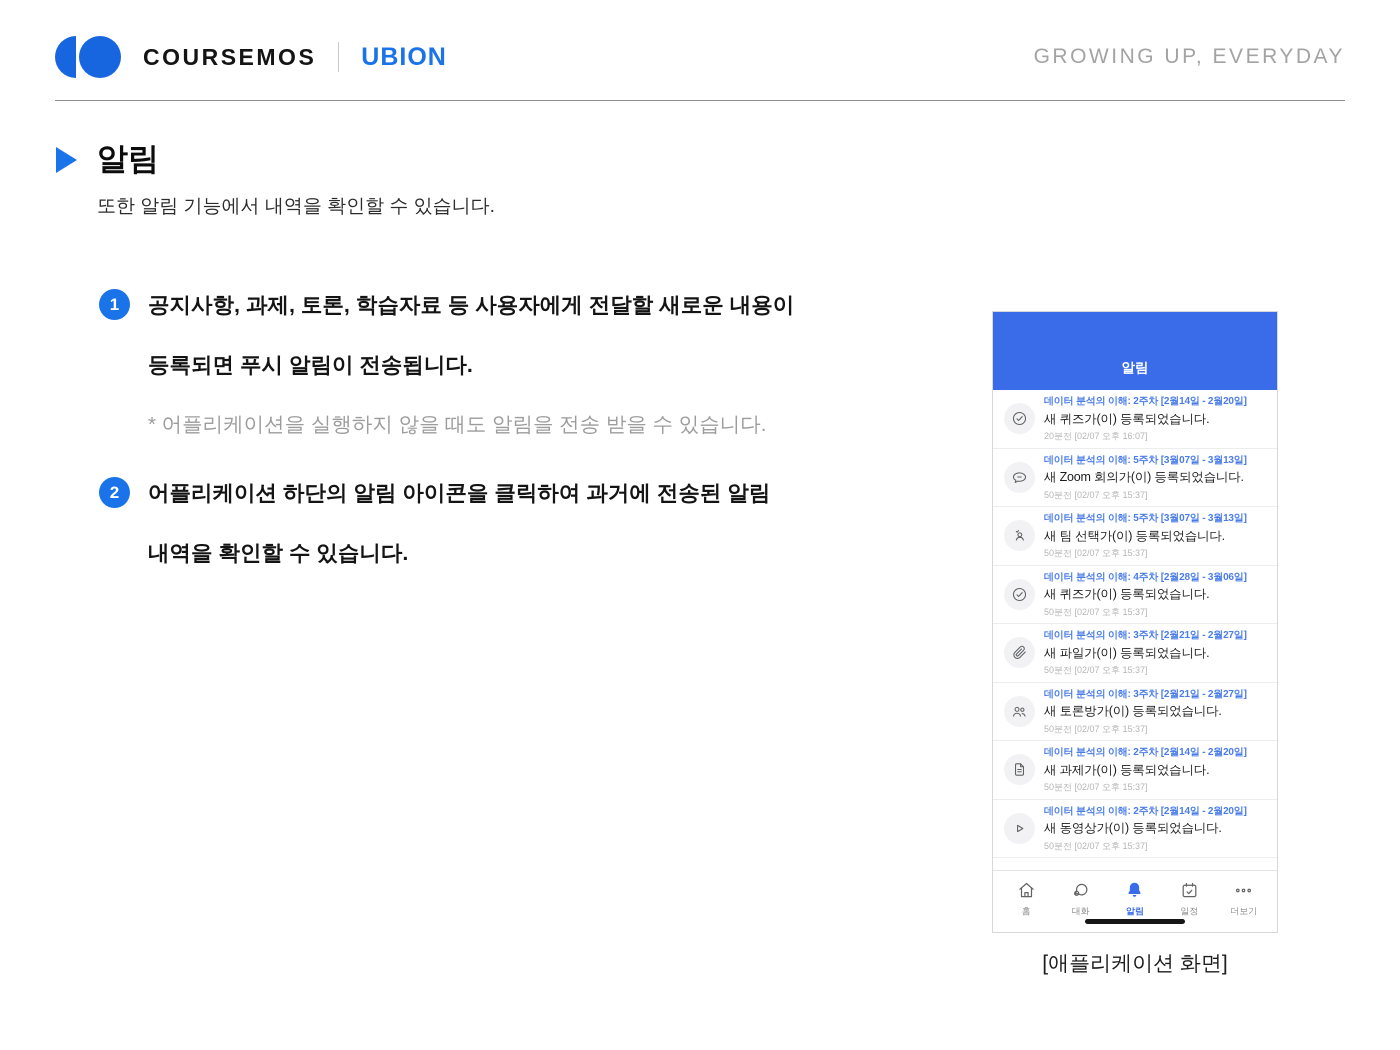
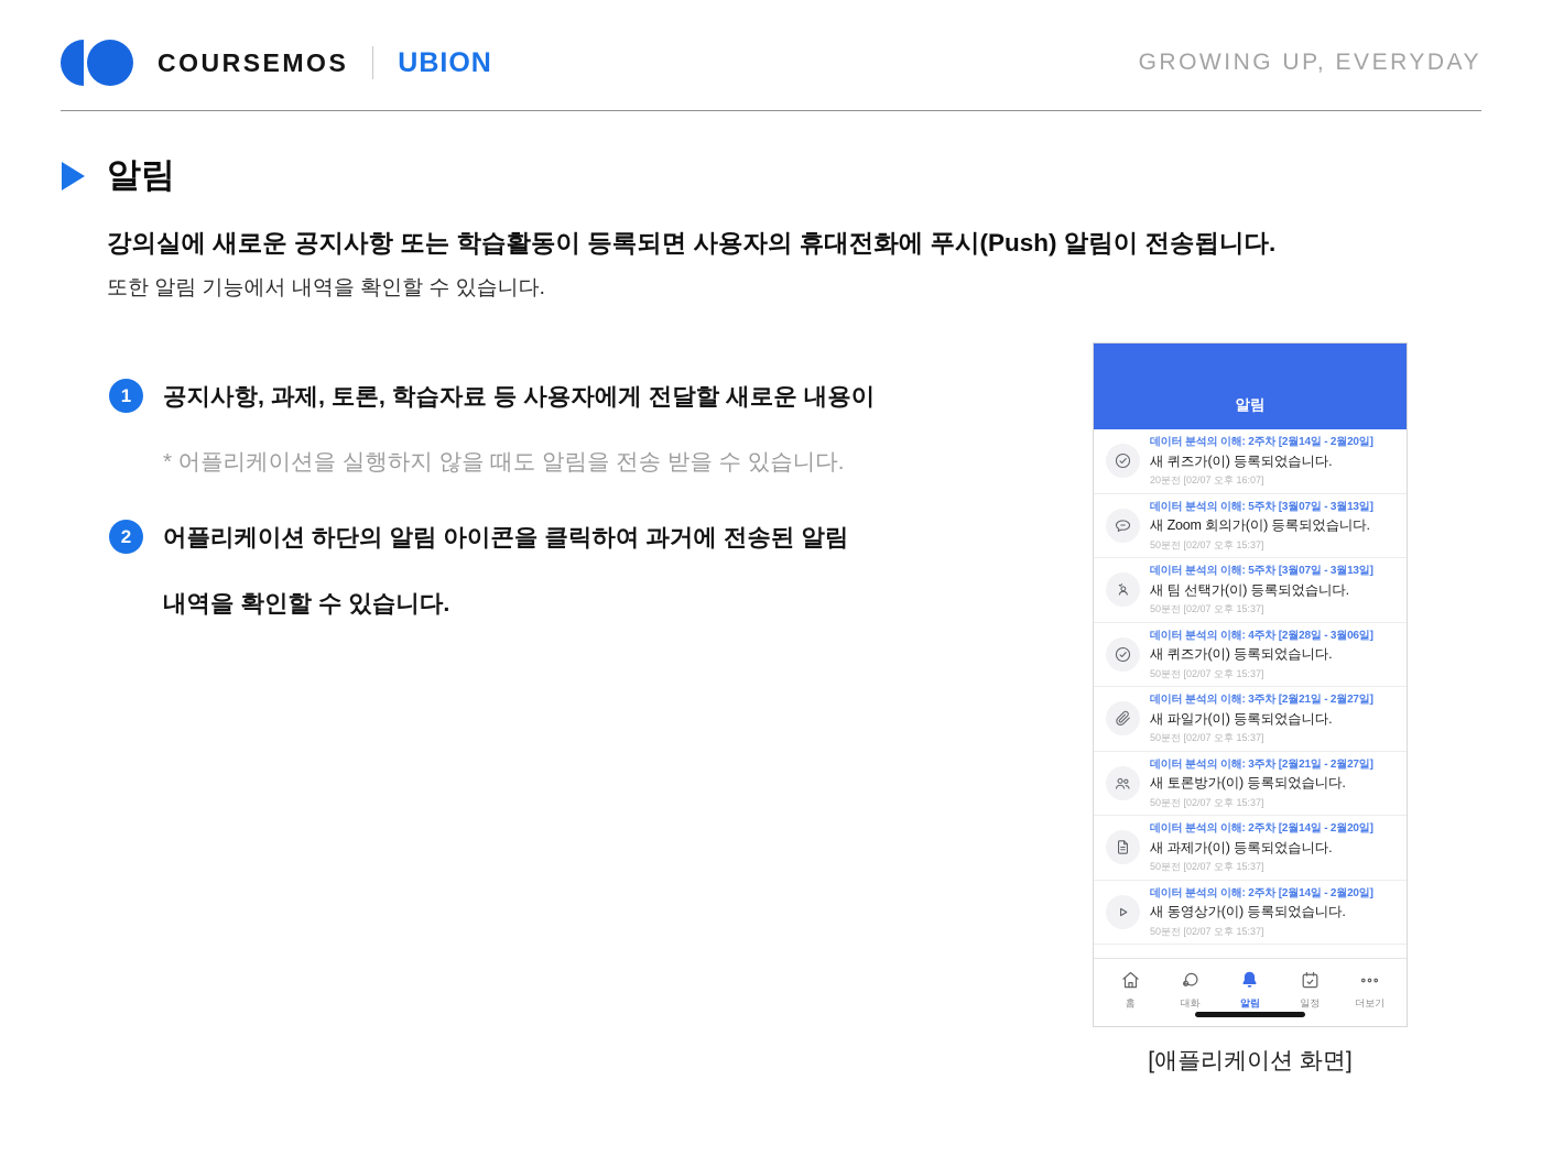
  COURSEMOS
  UBION
  GROWING UP, EVERYDAY
  알림
+ 강의실에 새로운 공지사항 또는 학습활동이 등록되면 사용자의 휴대전화에 푸시(Push) 알림이 전송됩니다.
  또한 알림 기능에서 내역을 확인할 수 있습니다.
  1
  공지사항, 과제, 토론, 학습자료 등 사용자에게 전달할 새로운 내용이
- 등록되면 푸시 알림이 전송됩니다.
  * 어플리케이션을 실행하지 않을 때도 알림을 전송 받을 수 있습니다.
  2
  어플리케이션 하단의 알림 아이콘을 클릭하여 과거에 전송된 알림
  내역을 확인할 수 있습니다.
  알림
  데이터 분석의 이해: 2주차 [2월14일 - 2월20일]
  새 퀴즈가(이) 등록되었습니다.
  20분전 [02/07 오후 16:07]
  데이터 분석의 이해: 5주차 [3월07일 - 3월13일]
  새 Zoom 회의가(이) 등록되었습니다.
  50분전 [02/07 오후 15:37]
  데이터 분석의 이해: 5주차 [3월07일 - 3월13일]
  새 팀 선택가(이) 등록되었습니다.
  50분전 [02/07 오후 15:37]
  데이터 분석의 이해: 4주차 [2월28일 - 3월06일]
  새 퀴즈가(이) 등록되었습니다.
  50분전 [02/07 오후 15:37]
  데이터 분석의 이해: 3주차 [2월21일 - 2월27일]
  새 파일가(이) 등록되었습니다.
  50분전 [02/07 오후 15:37]
  데이터 분석의 이해: 3주차 [2월21일 - 2월27일]
  새 토론방가(이) 등록되었습니다.
  50분전 [02/07 오후 15:37]
  데이터 분석의 이해: 2주차 [2월14일 - 2월20일]
  새 과제가(이) 등록되었습니다.
  50분전 [02/07 오후 15:37]
  데이터 분석의 이해: 2주차 [2월14일 - 2월20일]
  새 동영상가(이) 등록되었습니다.
  50분전 [02/07 오후 15:37]
  홈
  대화
  알림
  일정
  더보기
  [애플리케이션 화면]
